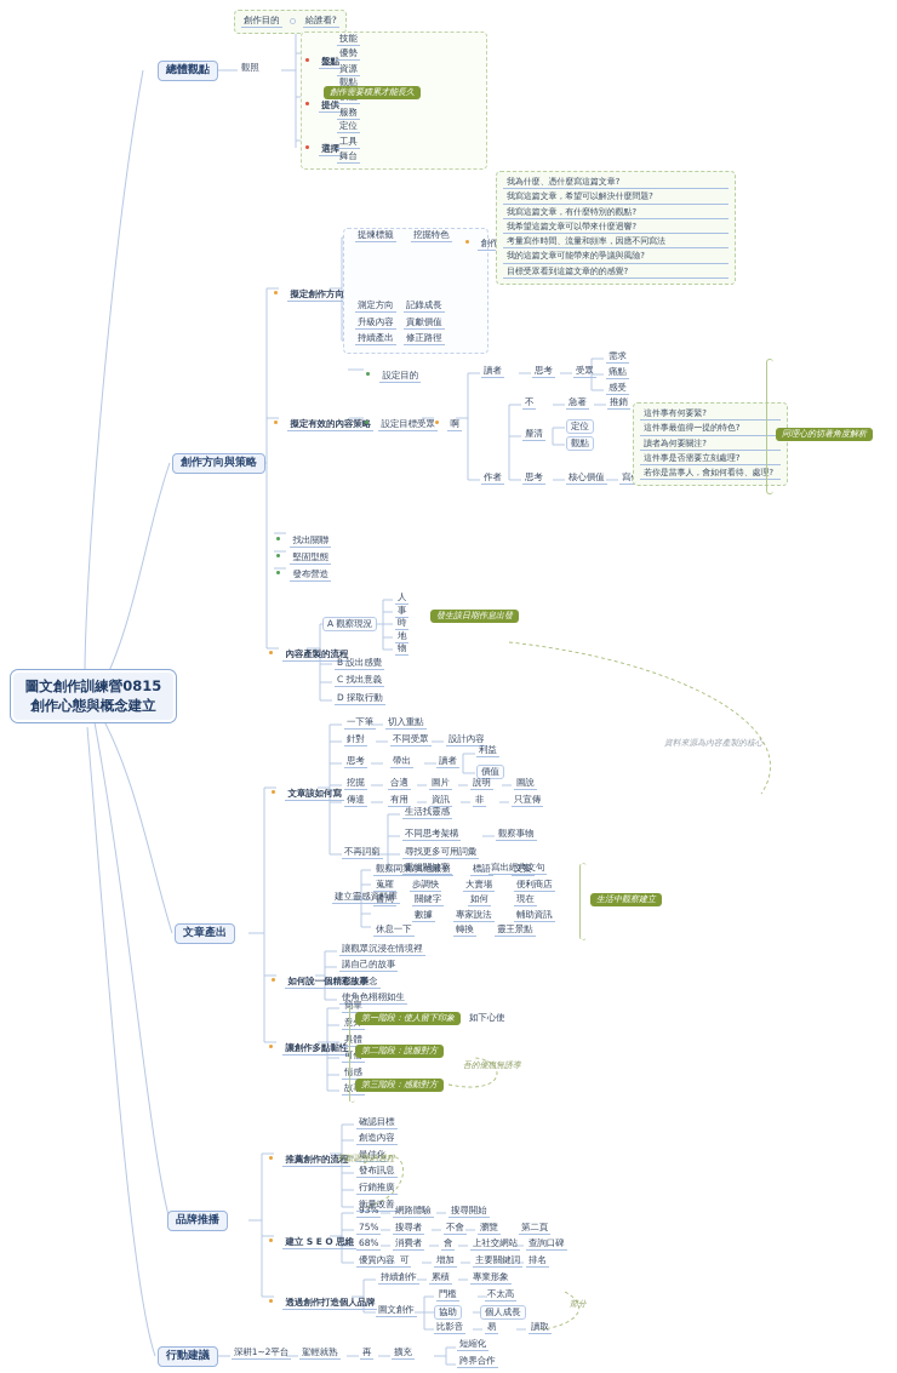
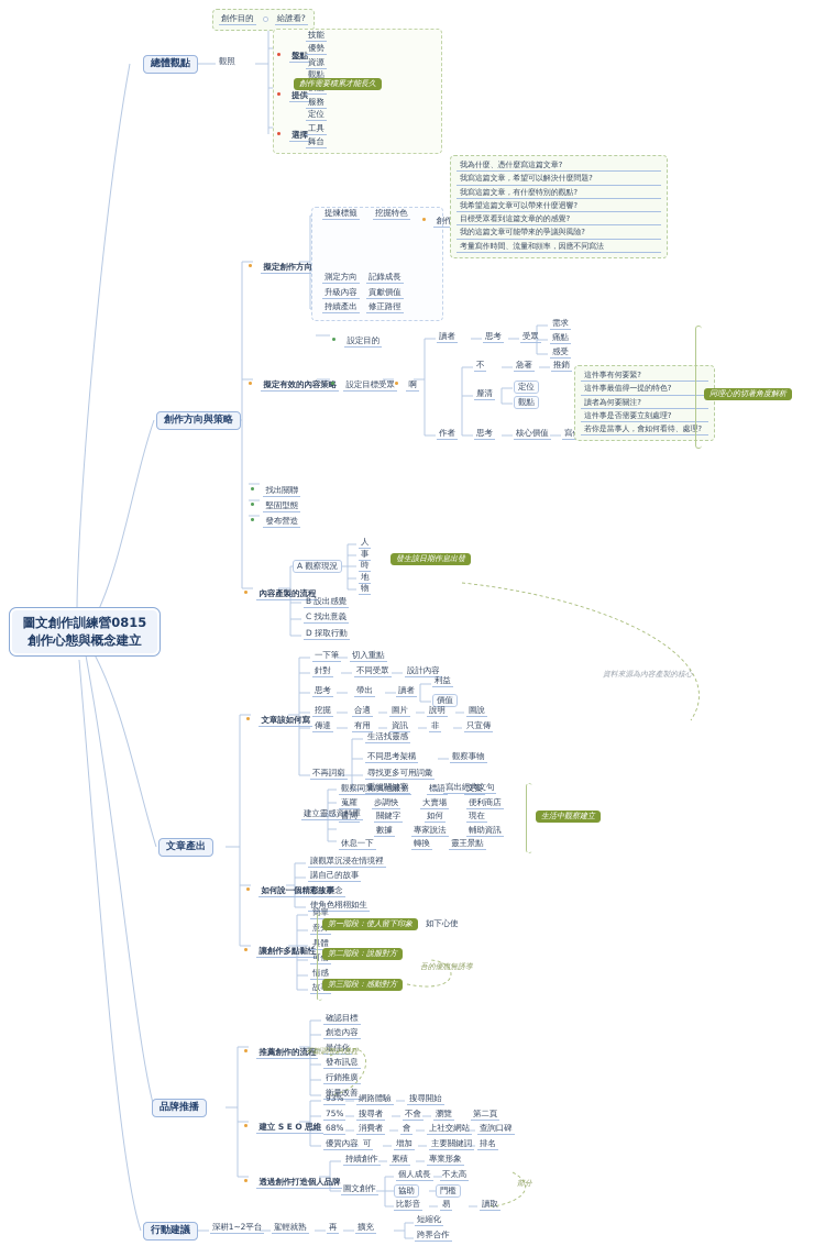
  圖文創作訓練營0815
  創作心態與概念建立
  總體觀點
  觀照
  創作目的
  給誰看?
  盤點
  技能
  優勢
  資源
  提供
  觀點
  服務
  選擇
  定位
  工具
  舞台
  創作需要積累才能長久
  創作方向與策略
  擬定創作方向
  提煉標籤
  挖掘特色
  我為什麼、憑什麼寫這篇文章?
  我寫這篇文章，希望可以解決什麼問題?
  我寫這篇文章，有什麼特別的觀點?
  我希望這篇文章可以帶來什麼迴響?
- 考量寫作時間、流量和頻率，因應不同寫法
+ 目標受眾看到這篇文章的的感覺?
  我的這篇文章可能帶來的爭議與風險?
- 目標受眾看到這篇文章的的感覺?
+ 考量寫作時間、流量和頻率，因應不同寫法
  測定方向
  記錄成長
  升級內容
  貢獻價值
  持續產出
  修正路徑
  設定目的
  擬定有效的內容策
  設定目標受眾
  啊
  讀者
  思考
  受眾
  需求
  痛點
  感受
  作者
  不
  急著
  推銷
  釐清
  定位
  觀點
  思考
  核心價值
  這件事有何要緊?
  這件事最值得一提的特色?
  讀者為何要關注?
  這件事是否需要立刻處理?
  若你是當事人，會如何看待、處理?
  同理心的切著角度解析
  找出關聯
  堅固型態
  發布營造
  內容產製的流程
  A 觀察現況
  人
  事
  時
  地
  物
  發生該日期作息出發
  B 設出感覺
  C 找出意義
  D 採取行動
  文章產出
  文章該如何寫
  一下筆
  切入重點
  針對
  不同受眾
  設計內容
  思考
  帶出
  讀者
  利益
  價值
  挖掘
  合適
  圖片
  說明
  圖說
  傳達
  有用
  資訊
  非
  只宣傳
  不再詞窮
  生活找靈感
  不同思考架構
  觀察事物
  尋找更多可用詞彙
  重組關鍵字
  寫出經典文句
  建立靈感資料庫
  觀察同業/其他服務
  標語
  文案
  蒐羅
  步調快
  大賣場
  便利商店
  書局
  關鍵字
  如何
  現在
  數據
  專家說法
  輔助資訊
  休息一下
  轉換
  靈王景點
  生活中觀察建立
  資料來源為內容產製的核心
  如何說一個精彩故事
  讓觀眾沉浸在情境裡
  講自己的故事
  產生懸念
  使角色栩栩如生
  讓創作多點黏性
  簡單
  具體
  情感
  第一階段：使人留下印象
  如下心使
  第二階段：說服對方
  第三階段：感動對方
  吾的優惠無誘導
  品牌推播
  推薦創作的流程
  確認目標
  創造內容
  最佳化
  發布訊息
  行銷推廣
  衡量改善
  不斷調整的過程
  建立 S E O 思維
  93%
  網路體驗
  搜尋開始
  75%
  搜尋者
  不會
  瀏覽
  第二頁
  68%
  消費者
  會
  上社交網站
  查詢口碑
  優質內容
  可
  增加
  主要關鍵詞
  排名
  透過創作打造個人品牌
  持續創作
  累積
  專業形象
  圖文創作
- 門檻
+ 個人成長
  不太高
  協助
- 個人成長
+ 門檻
  比影音
  易
  讀取
  部分
  行動建議
  深耕1~2平台
  駕輕就熟
  再
  擴充
  短縮化
  跨界合作
